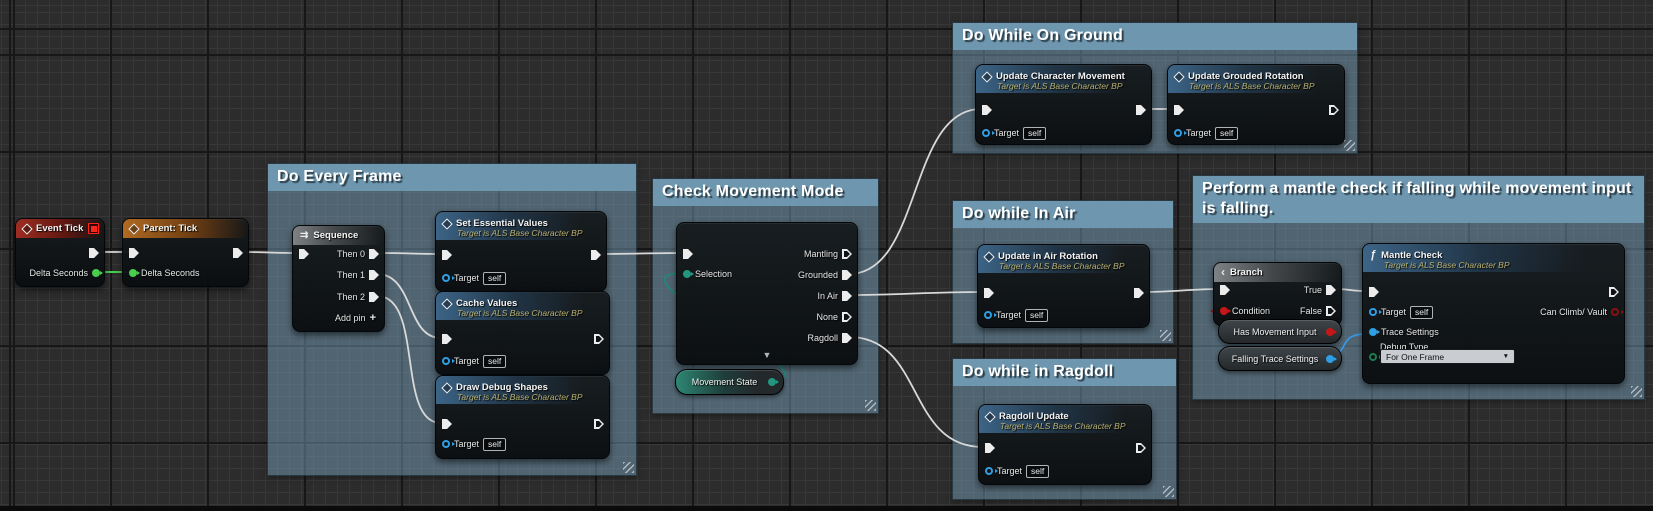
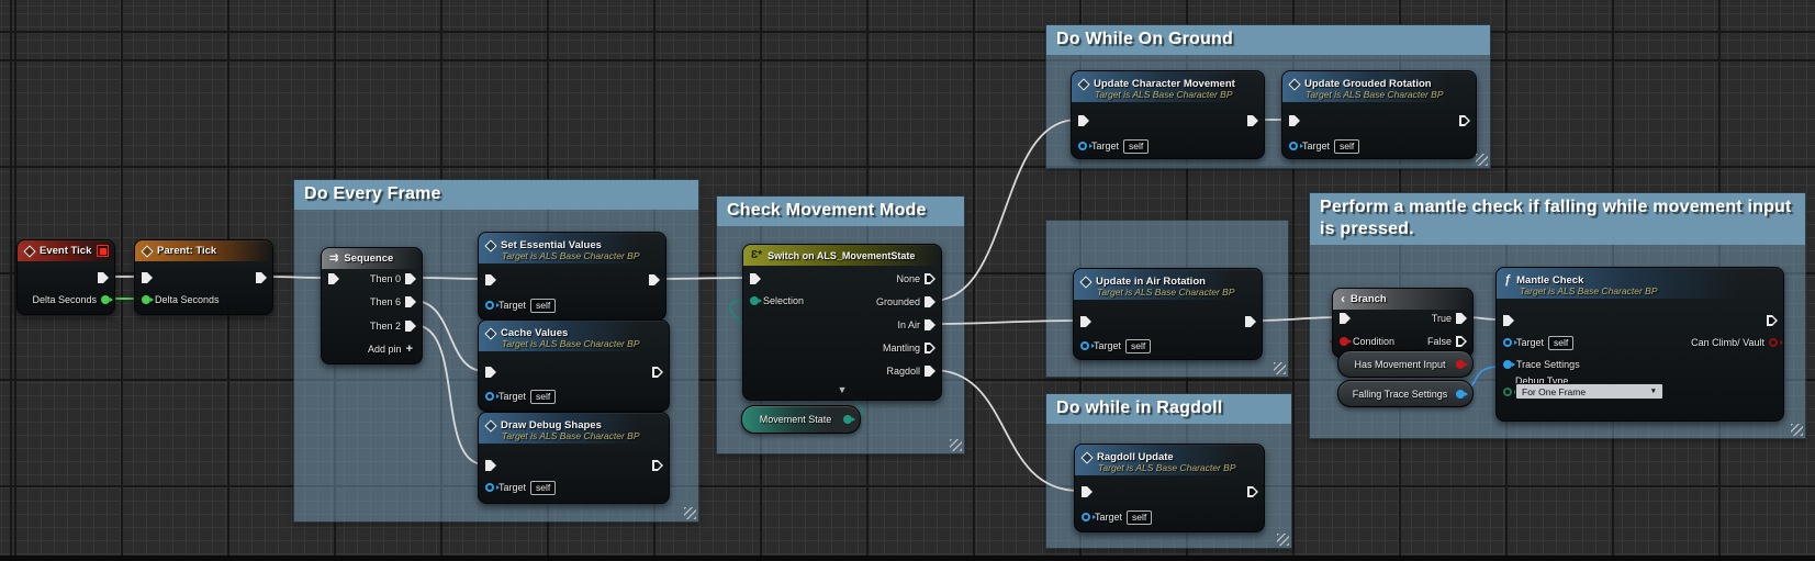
  Do Every Frame
  Check Movement Mode
  Do While On Ground
- Do while In Air
  Do while in Ragdoll
- Perform a mantle check if falling while movement input is falling.
+ Perform a mantle check if falling while movement input is pressed.
  Event Tick
  Delta Seconds
  Parent: Tick
  Delta Seconds
  ⇉
  Sequence
  Then 0
- Then 1
+ Then 6
  Then 2
  Add pin
  +
  Set Essential Values
  Target is ALS Base Character BP
  Target
  self
  Cache Values
  Target is ALS Base Character BP
  Target
  self
  Draw Debug Shapes
  Target is ALS Base Character BP
  Target
  self
+ Ɛ*
+ Switch on ALS_MovementState
  Selection
- Mantling
+ None
  Grounded
  In Air
- None
+ Mantling
  Ragdoll
  ▼
  Movement State
  Update Character Movement
  Target is ALS Base Character BP
  Target
  self
  Update Grouded Rotation
  Target is ALS Base Character BP
  Target
  self
  Update in Air Rotation
  Target is ALS Base Character BP
  Target
  self
  Ragdoll Update
  Target is ALS Base Character BP
  Target
  self
  ‹
  Branch
  True
  Condition
  False
  Has Movement Input
  Falling Trace Settings
  ƒ
  Mantle Check
  Target is ALS Base Character BP
  Target
  self
  Can Climb/ Vault
  Trace Settings
  Debug Type
  For One Frame
